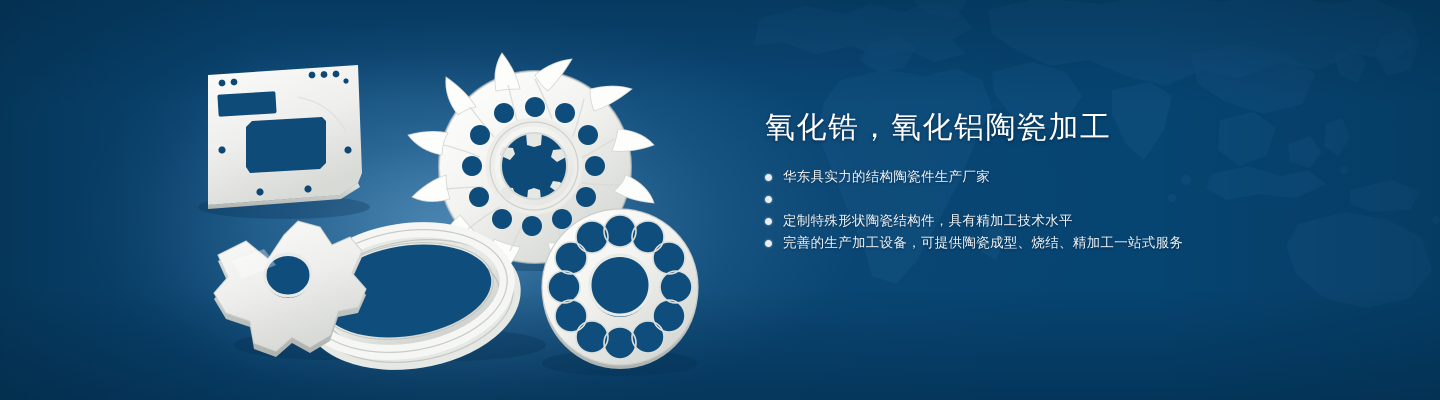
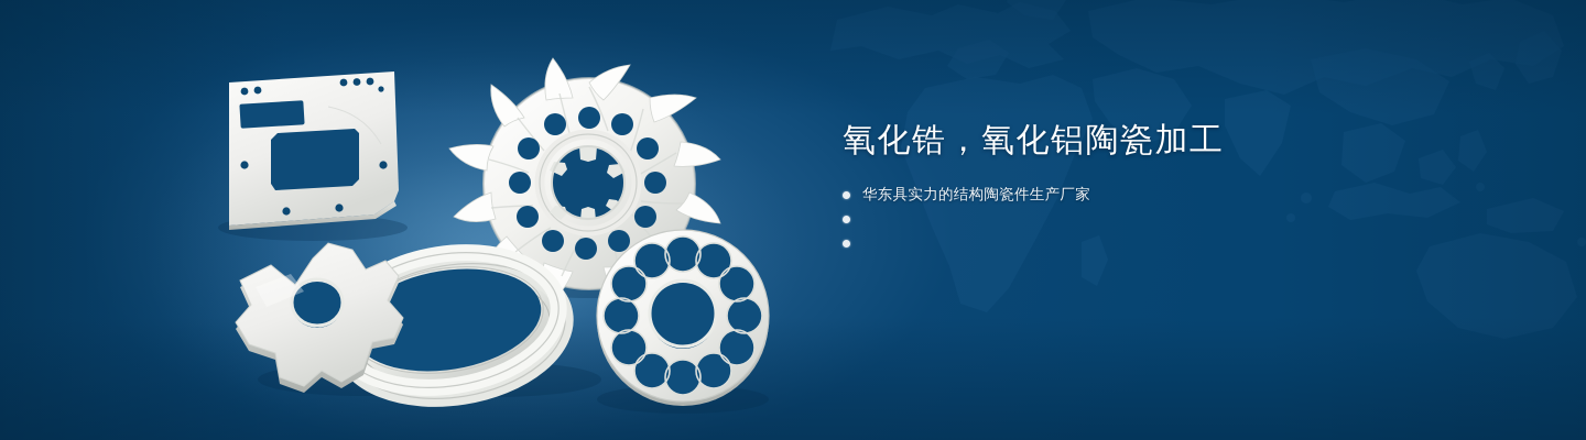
  氧化锆，氧化铝陶瓷加工
  华东具实力的结构陶瓷件生产厂家
- 定制特殊形状陶瓷结构件，具有精加工技术水平
- 完善的生产加工设备，可提供陶瓷成型、烧结、精加工一站式服务
